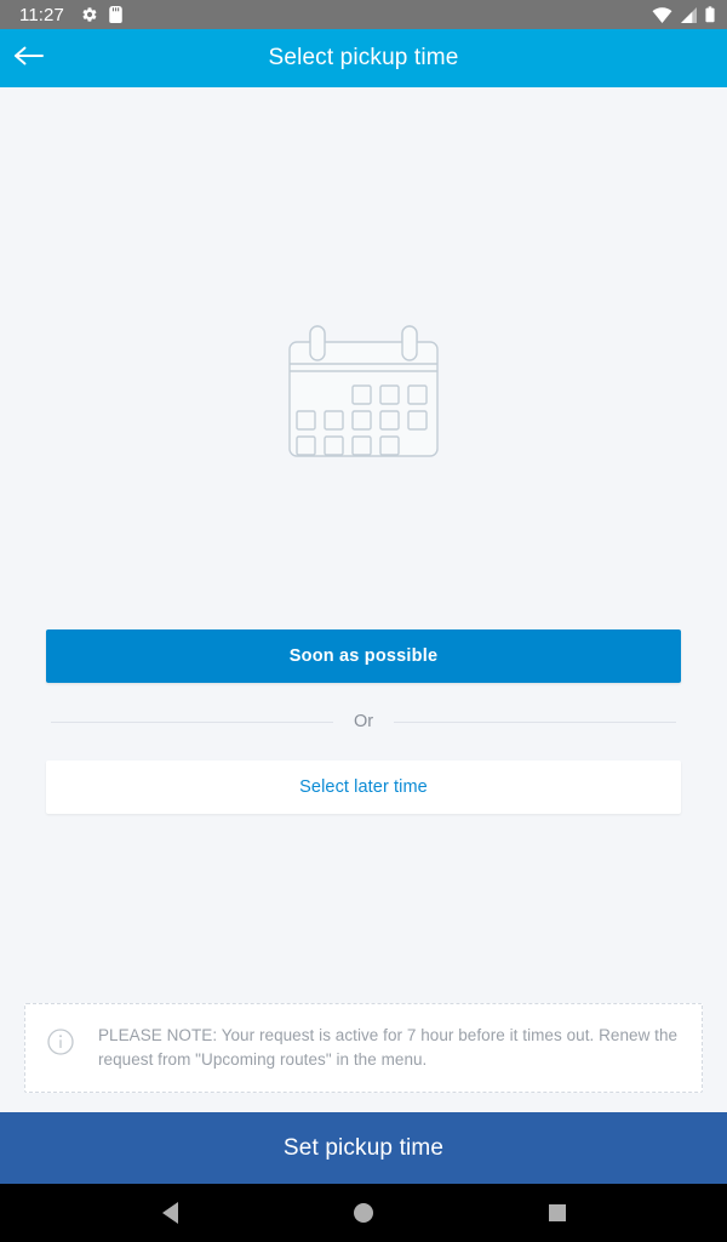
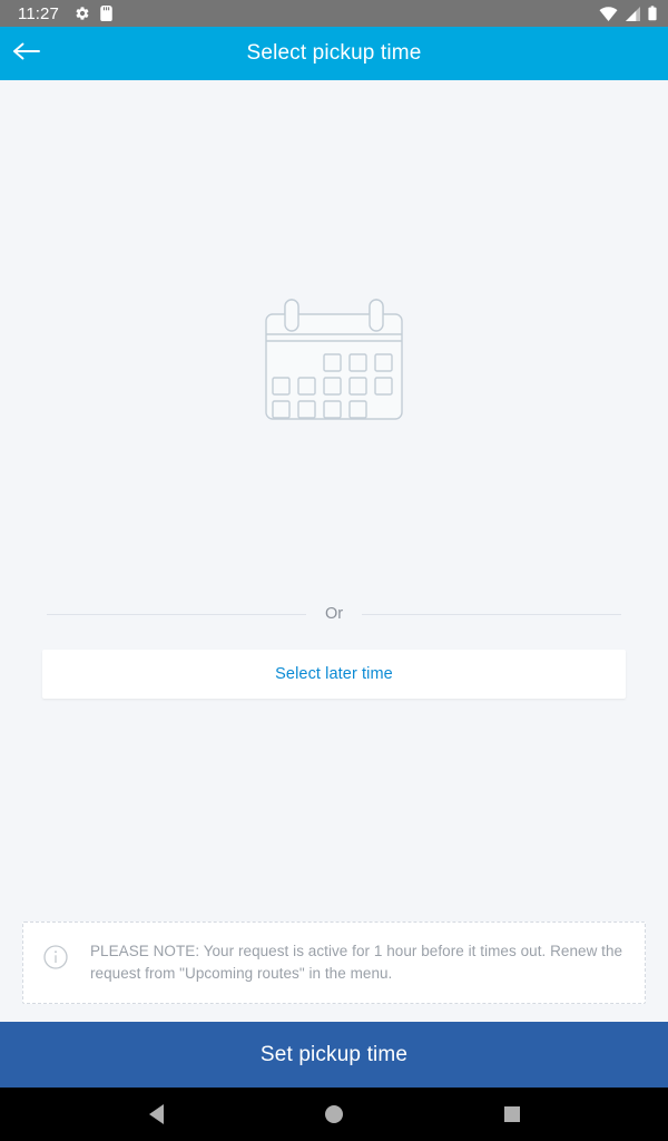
  11:27
  Select pickup time
- Soon as possible
  Or
  Select later time
- PLEASE NOTE: Your request is active for 7 hour before it times out. Renew the request from "Upcoming routes" in the menu.
+ PLEASE NOTE: Your request is active for 1 hour before it times out. Renew the request from "Upcoming routes" in the menu.
  Set pickup time
